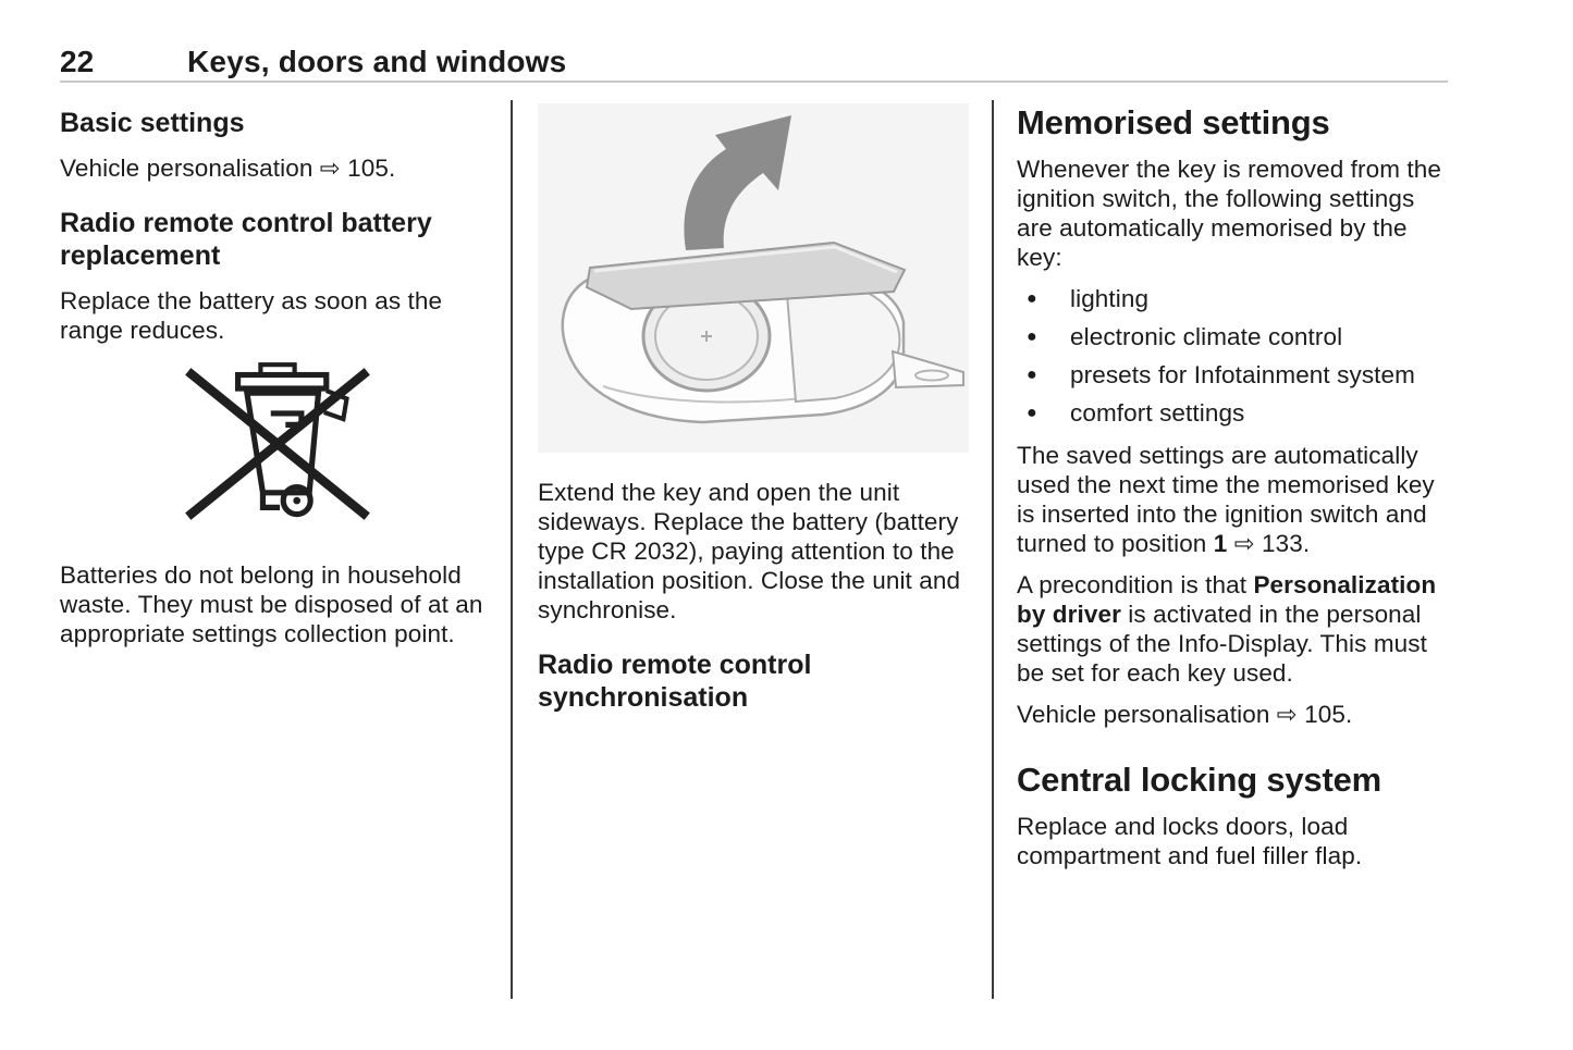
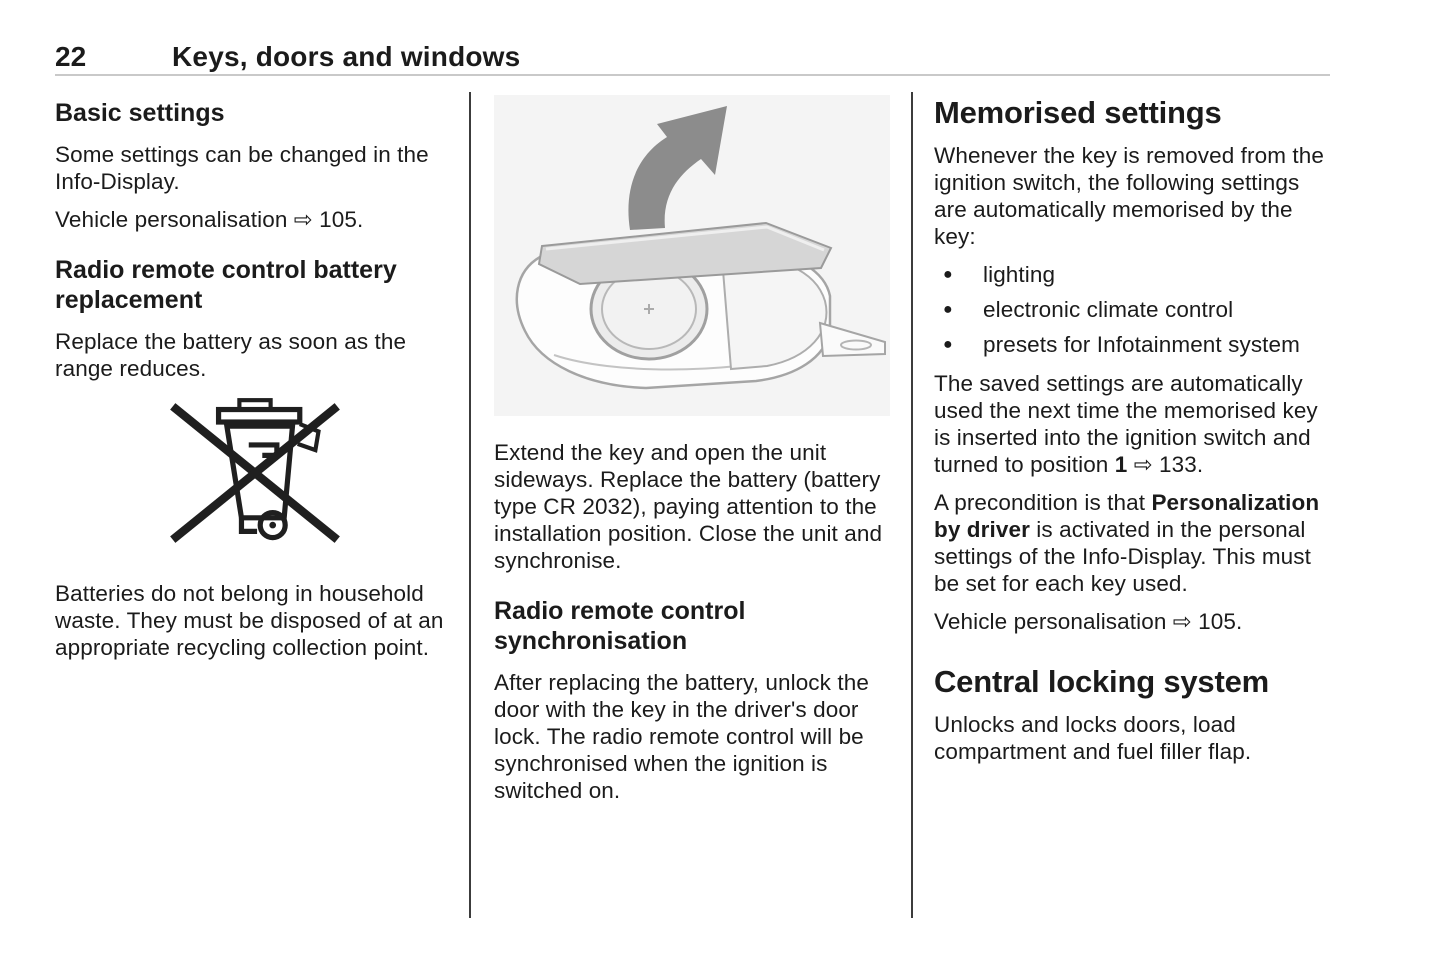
  22
  Keys, doors and windows
  Basic settings
+ Some settings can be changed in the Info-Display.
  Vehicle personalisation ⇨ 105.
  Radio remote control battery replacement
  Replace the battery as soon as the range reduces.
- Batteries do not belong in household waste. They must be disposed of at an appropriate settings collection point.
+ Batteries do not belong in household waste. They must be disposed of at an appropriate recycling collection point.
  Extend the key and open the unit sideways. Replace the battery (battery type CR 2032), paying attention to the installation position. Close the unit and synchronise.
  Radio remote control synchronisation
+ After replacing the battery, unlock the door with the key in the driver's door lock. The radio remote control will be synchronised when the ignition is switched on.
  Memorised settings
  Whenever the key is removed from the ignition switch, the following settings are automatically memorised by the key:
  lighting
  electronic climate control
  presets for Infotainment system
- comfort settings
  The saved settings are automatically used the next time the memorised key is inserted into the ignition switch and turned to position 1 ⇨ 133.
  A precondition is that Personalization by driver is activated in the personal settings of the Info-Display. This must be set for each key used.
  Vehicle personalisation ⇨ 105.
  Central locking system
- Replace and locks doors, load compartment and fuel filler flap.
+ Unlocks and locks doors, load compartment and fuel filler flap.
